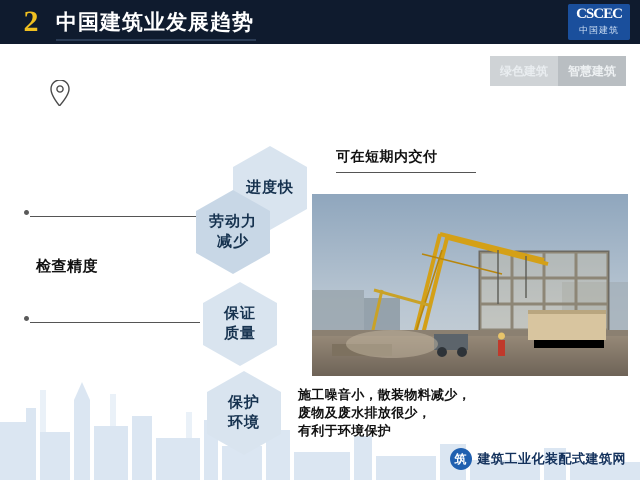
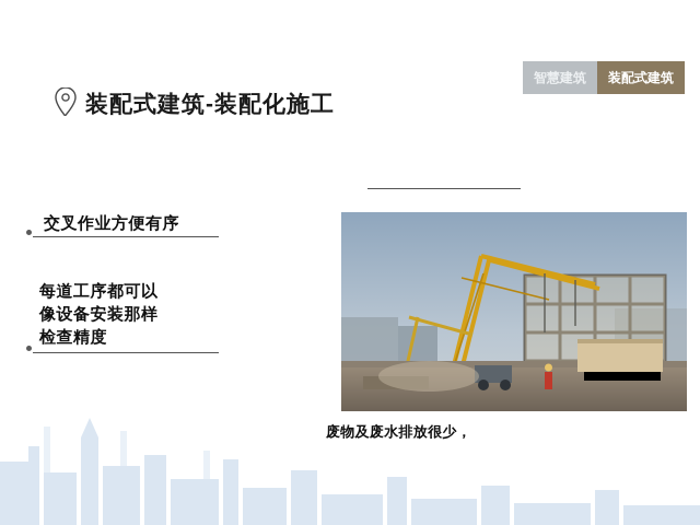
- 2
- 中国建筑业发展趋势
- CSCEC
- 中国建筑
- 绿色建筑
  智慧建筑
+ 装配式建筑
+ 装配式建筑-装配化施工
+ 交叉作业方便有序
+ 每道工序都可以
+ 像设备安装那样
  检查精度
- 进度快
- 劳动力
- 减少
- 保证
- 质量
- 保护
- 环境
- 可在短期内交付
- 施工噪音小，散装物料减少，
  废物及废水排放很少，
- 有利于环境保护
- 筑
- 建筑工业化装配式建筑网
